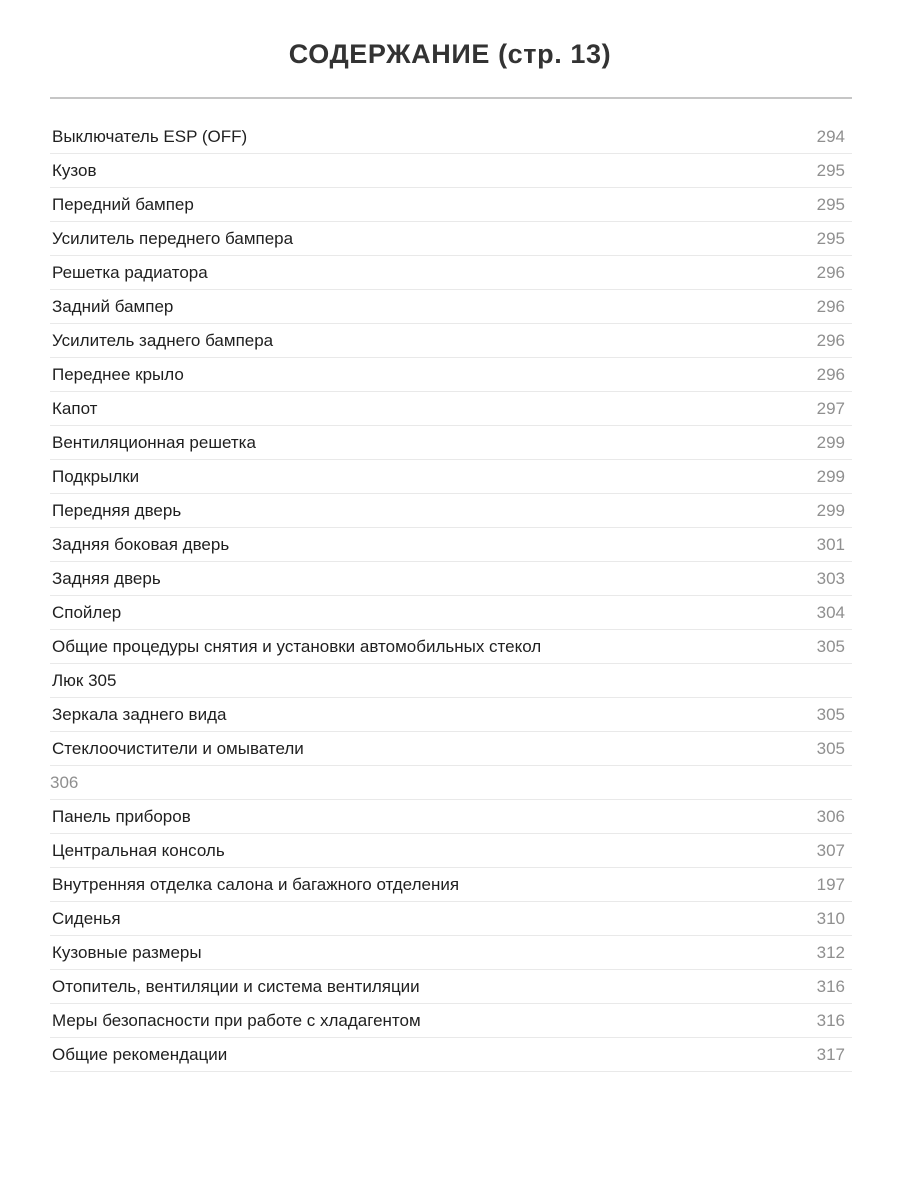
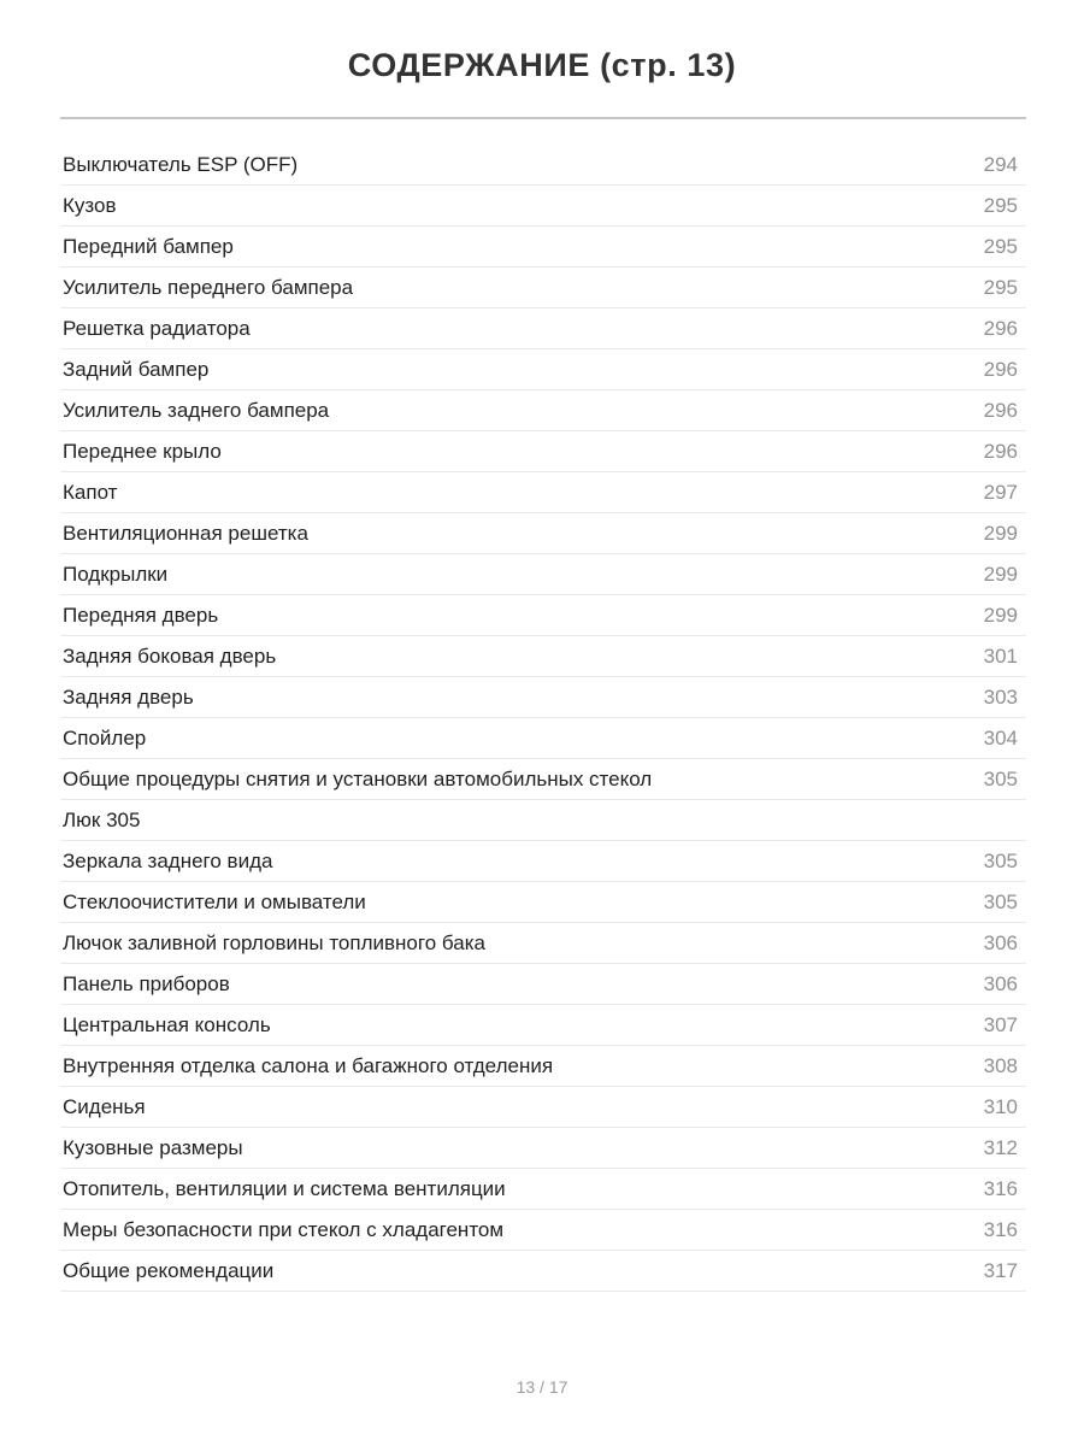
  СОДЕРЖАНИЕ (стр. 13)
  Выключатель ESP (OFF)
  294
  Кузов
  295
  Передний бампер
  295
  Усилитель переднего бампера
  295
  Решетка радиатора
  296
  Задний бампер
  296
  Усилитель заднего бампера
  296
  Переднее крыло
  296
  Капот
  297
  Вентиляционная решетка
  299
  Подкрылки
  299
  Передняя дверь
  299
  Задняя боковая дверь
  301
  Задняя дверь
  303
  Спойлер
  304
  Общие процедуры снятия и установки автомобильных стекол
  305
  Люк 305
  Зеркала заднего вида
  305
  Стеклоочистители и омыватели
  305
+ Лючок заливной горловины топливного бака
  306
  Панель приборов
  306
  Центральная консоль
  307
  Внутренняя отделка салона и багажного отделения
- 197
+ 308
  Сиденья
  310
  Кузовные размеры
  312
  Отопитель, вентиляции и система вентиляции
  316
- Меры безопасности при работе с хладагентом
+ Меры безопасности при стекол с хладагентом
  316
  Общие рекомендации
  317
+ 13 / 17
